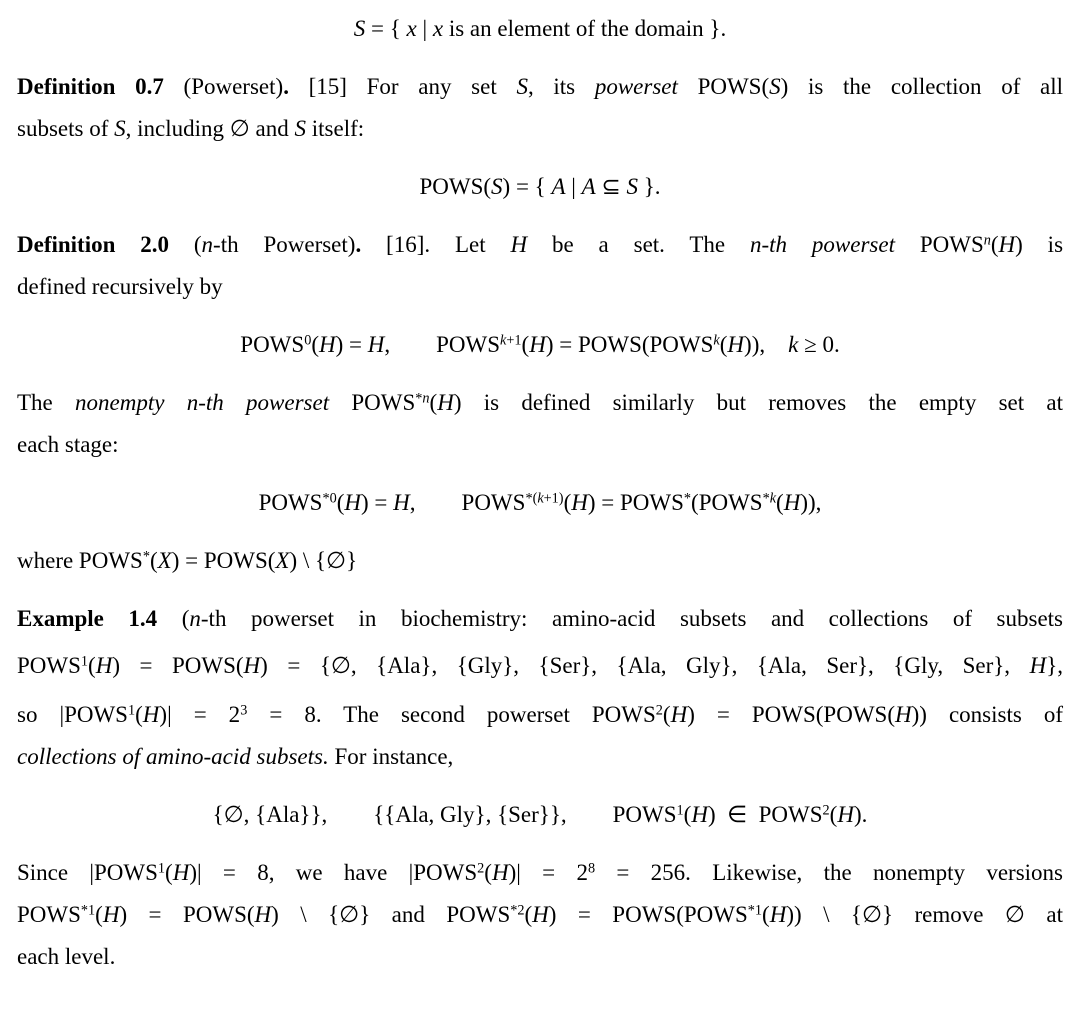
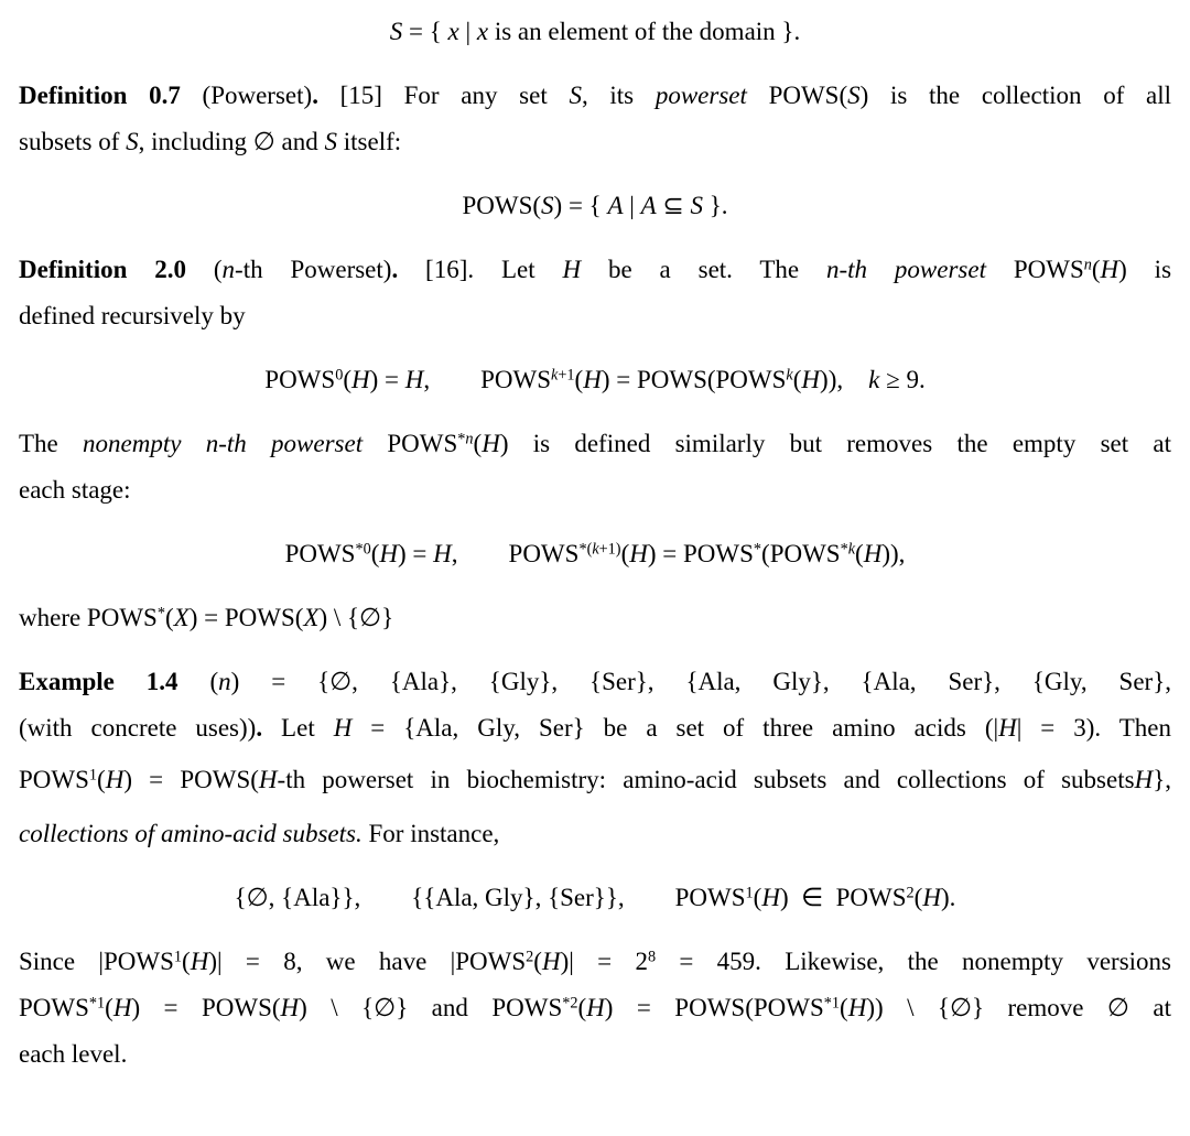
  S = { x | x is an element of the domain }.
  Definition 0.7 (Powerset). [15] For any set S, its powerset POWS(S) is the collection of all
  subsets of S, including ∅ and S itself:
  POWS(S) = { A | A ⊆ S }.
  Definition 2.0 (n-th Powerset). [16]. Let H be a set. The n-th powerset POWSn(H) is
  defined recursively by
- POWS0(H) = H, POWSk+1(H) = POWS(POWSk(H)), k ≥ 0.
+ POWS0(H) = H, POWSk+1(H) = POWS(POWSk(H)), k ≥ 9.
  The nonempty n-th powerset POWS*n(H) is defined similarly but removes the empty set at
  each stage:
  POWS*0(H) = H, POWS*(k+1)(H) = POWS*(POWS*k(H)),
  where POWS*(X) = POWS(X) \ {∅}
- Example 1.4 (n-th powerset in biochemistry: amino-acid subsets and collections of subsets
+ Example 1.4 (n) = {∅, {Ala}, {Gly}, {Ser}, {Ala, Gly}, {Ala, Ser}, {Gly, Ser},
+ (with concrete uses)). Let H = {Ala, Gly, Ser} be a set of three amino acids (|H| = 3). Then
- POWS1(H) = POWS(H) = {∅, {Ala}, {Gly}, {Ser}, {Ala, Gly}, {Ala, Ser}, {Gly, Ser}, H},
+ POWS1(H) = POWS(H-th powerset in biochemistry: amino-acid subsets and collections of subsetsH},
- so |POWS1(H)| = 23 = 8. The second powerset POWS2(H) = POWS(POWS(H)) consists of
  collections of amino-acid subsets. For instance,
  {∅, {Ala}}, {{Ala, Gly}, {Ser}}, POWS1(H) ∈ POWS2(H).
- Since |POWS1(H)| = 8, we have |POWS2(H)| = 28 = 256. Likewise, the nonempty versions
+ Since |POWS1(H)| = 8, we have |POWS2(H)| = 28 = 459. Likewise, the nonempty versions
  POWS*1(H) = POWS(H) \ {∅} and POWS*2(H) = POWS(POWS*1(H)) \ {∅} remove ∅ at
  each level.
